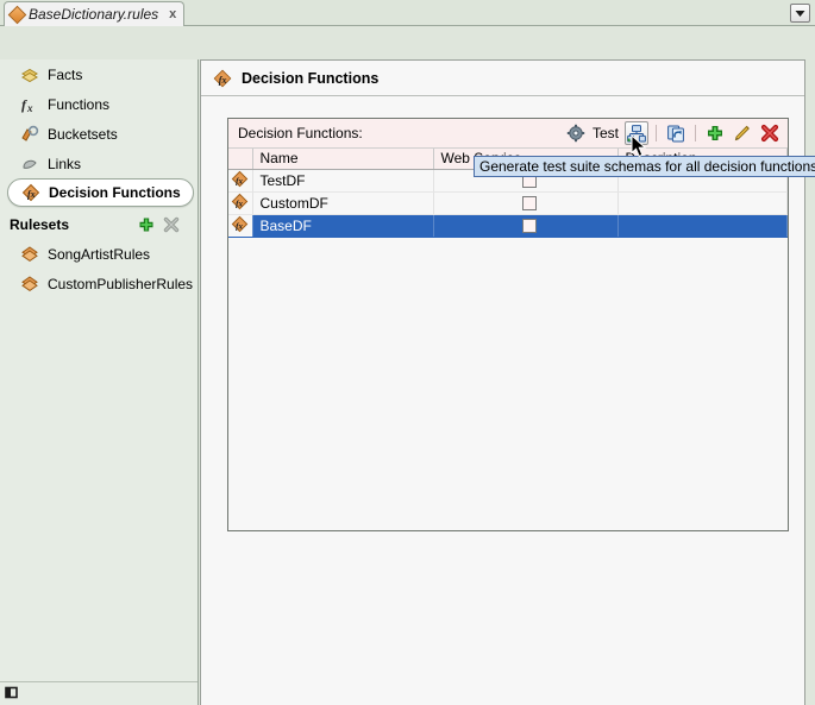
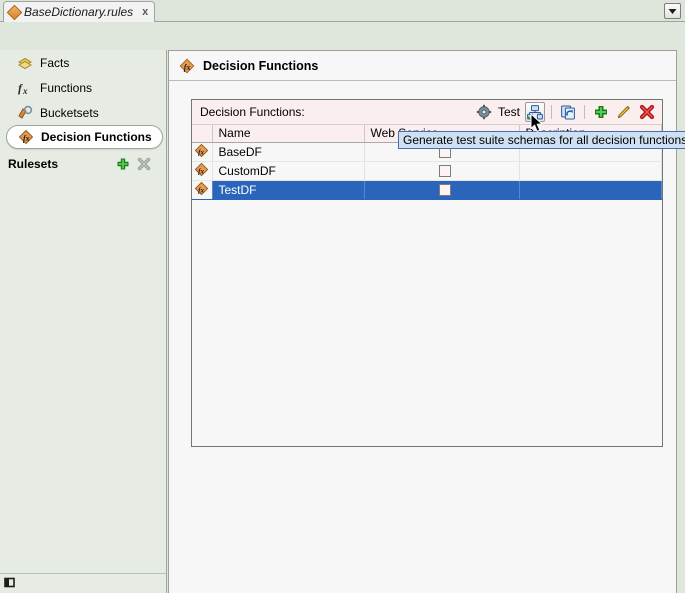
  BaseDictionary.rules
  x
  Facts
  f
  x
  Functions
  Bucketsets
- Links
  fx
  Decision Functions
  Rulesets
- SongArtistRules
- CustomPublisherRules
  fx
  Decision Functions
  Decision Functions:
  Test
- fx	TestDF
+ fx	BaseDF
  fx	CustomDF
- fx	BaseDF
+ fx	TestDF
  Generate test suite schemas for all decision functions
